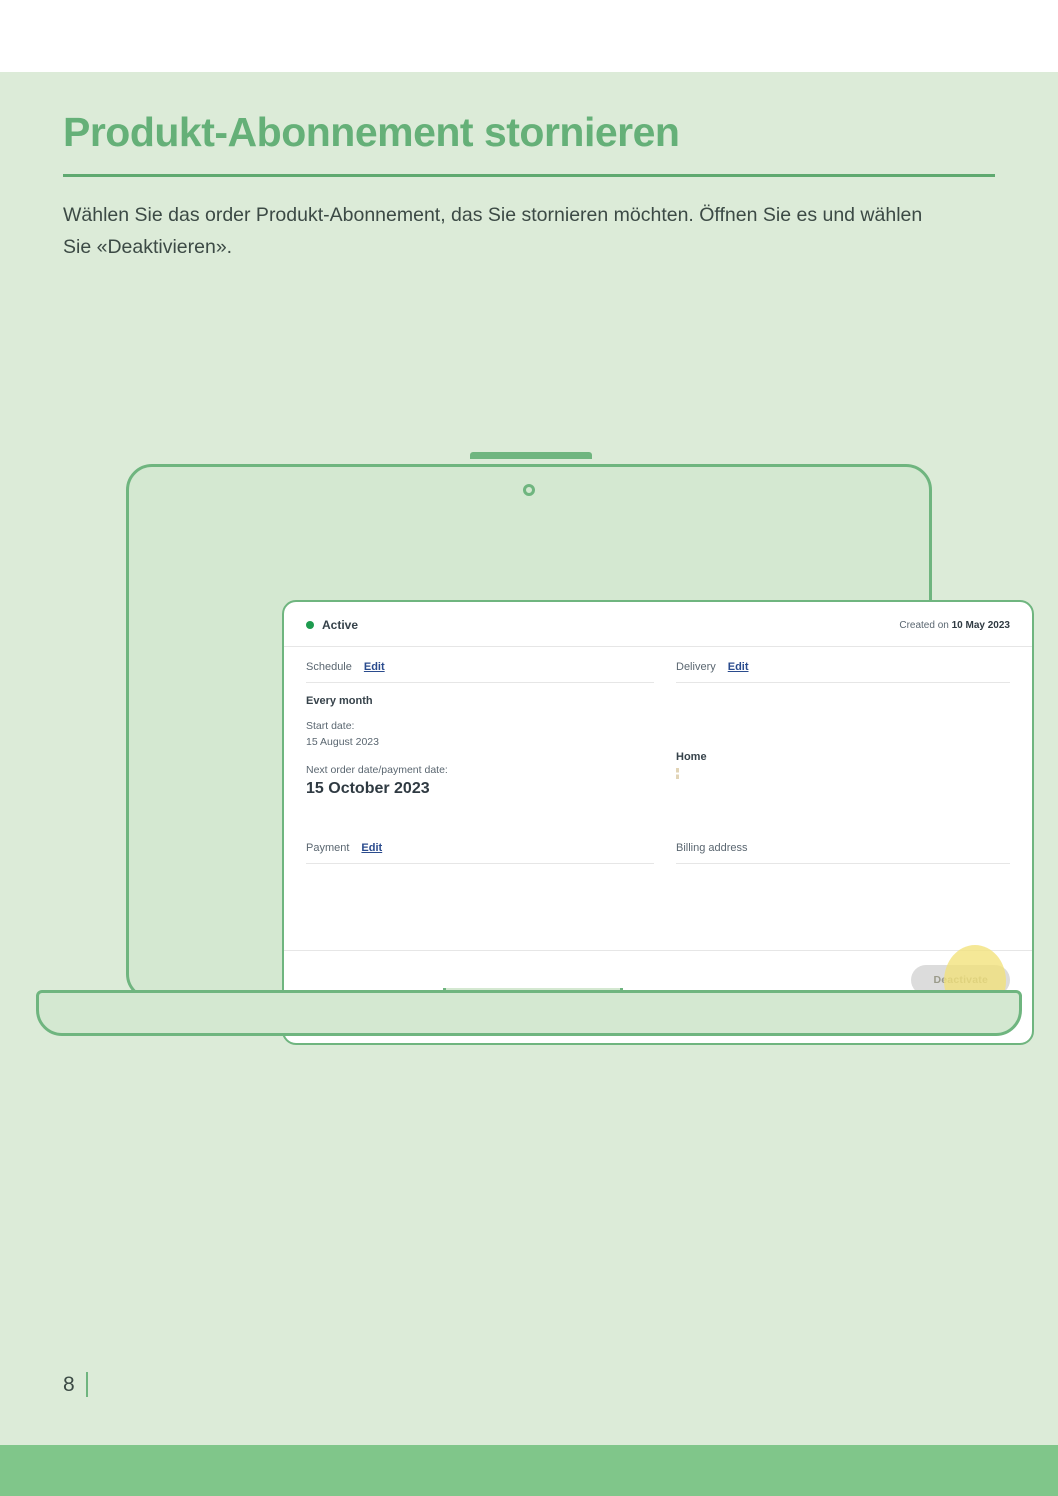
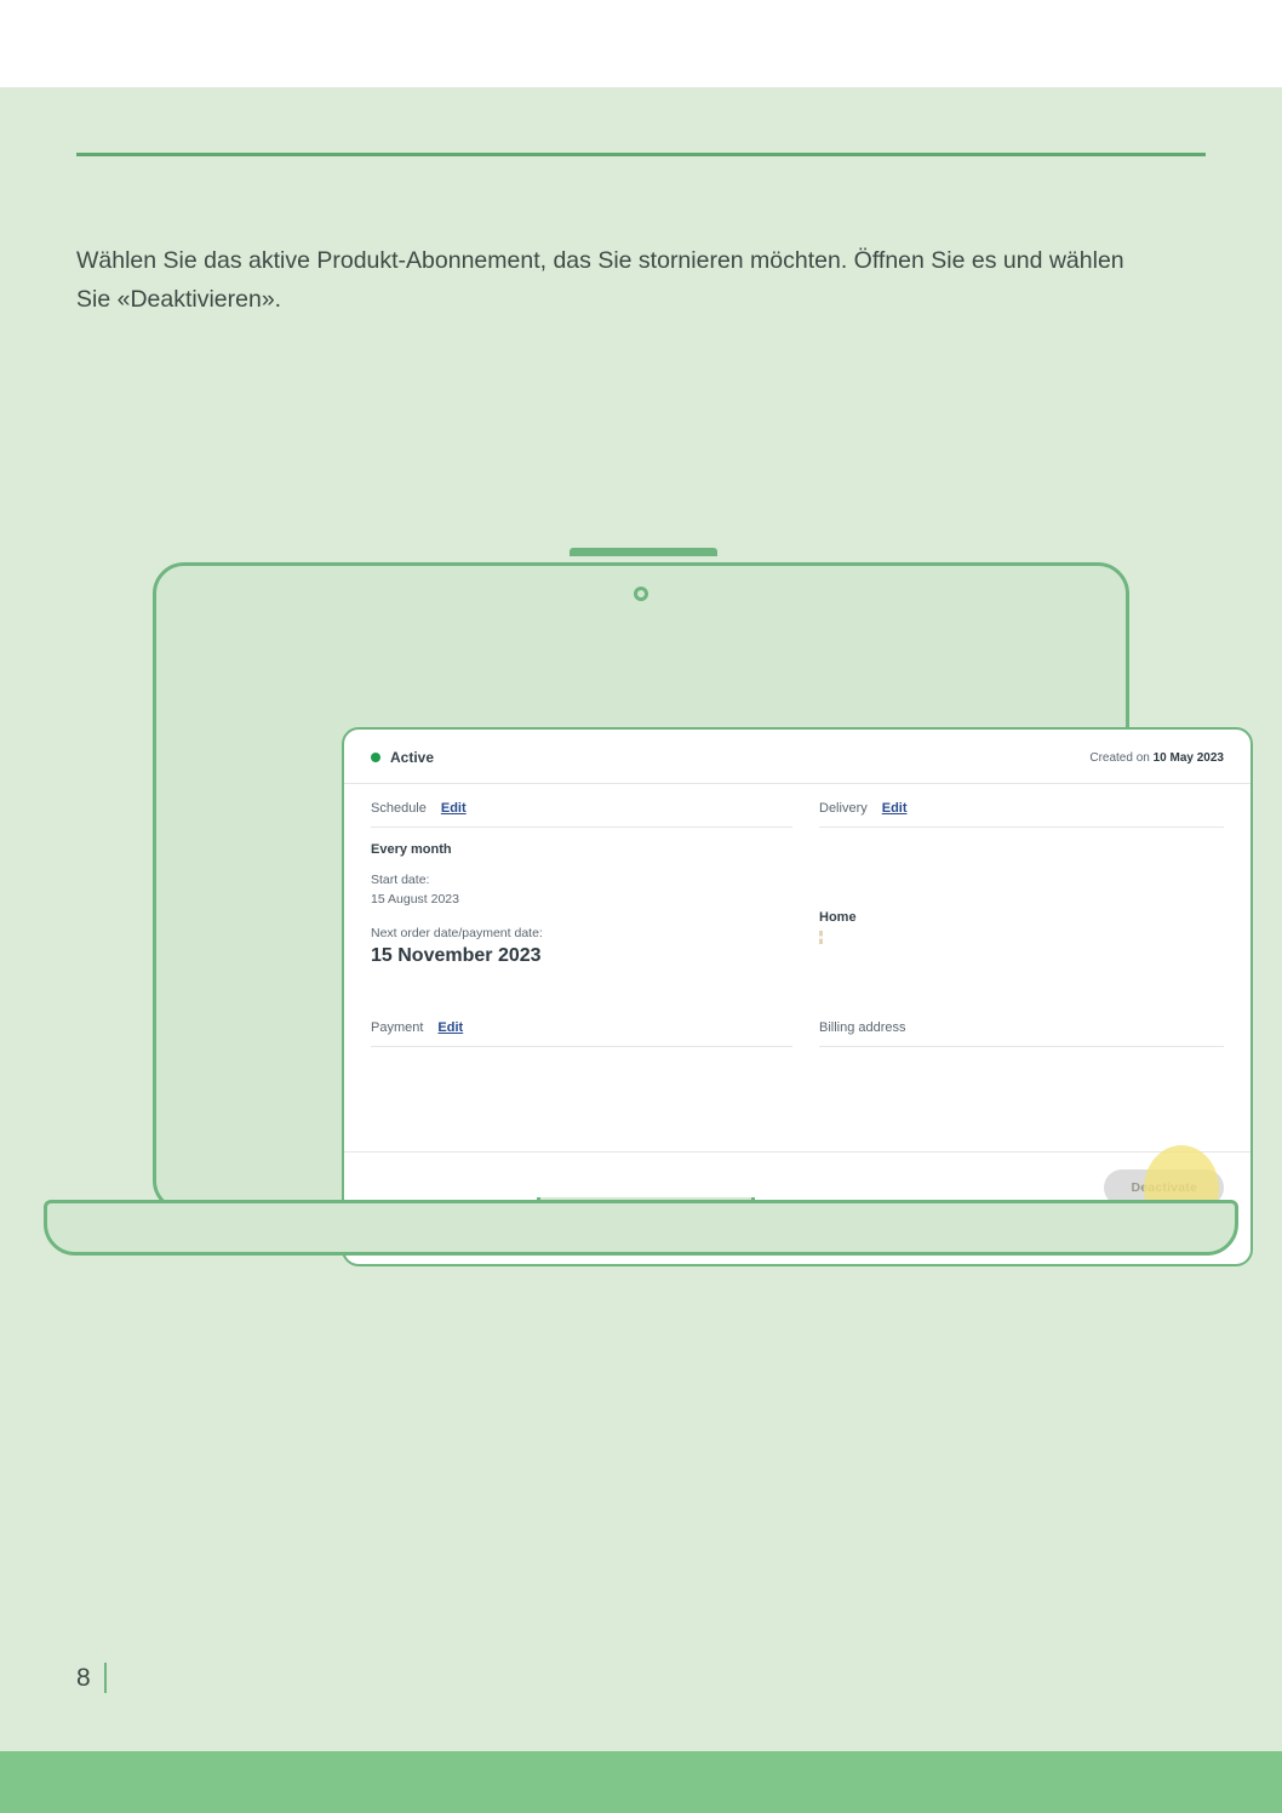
- Produkt-Abonnement stornieren
- Wählen Sie das order Produkt-Abonnement, das Sie stornieren möchten. Öffnen Sie es und wählen Sie «Deaktivieren».
+ Wählen Sie das aktive Produkt-Abonnement, das Sie stornieren möchten. Öffnen Sie es und wählen Sie «Deaktivieren».
  Active
  Created on 10 May 2023
  Schedule
  Edit
  Every month
  Start date:
  15 August 2023
  Next order date/payment date:
- 15 October 2023
+ 15 November 2023
  Delivery
  Edit
  Home
  Payment
  Edit
  Billing address
  Deactivate
  8
